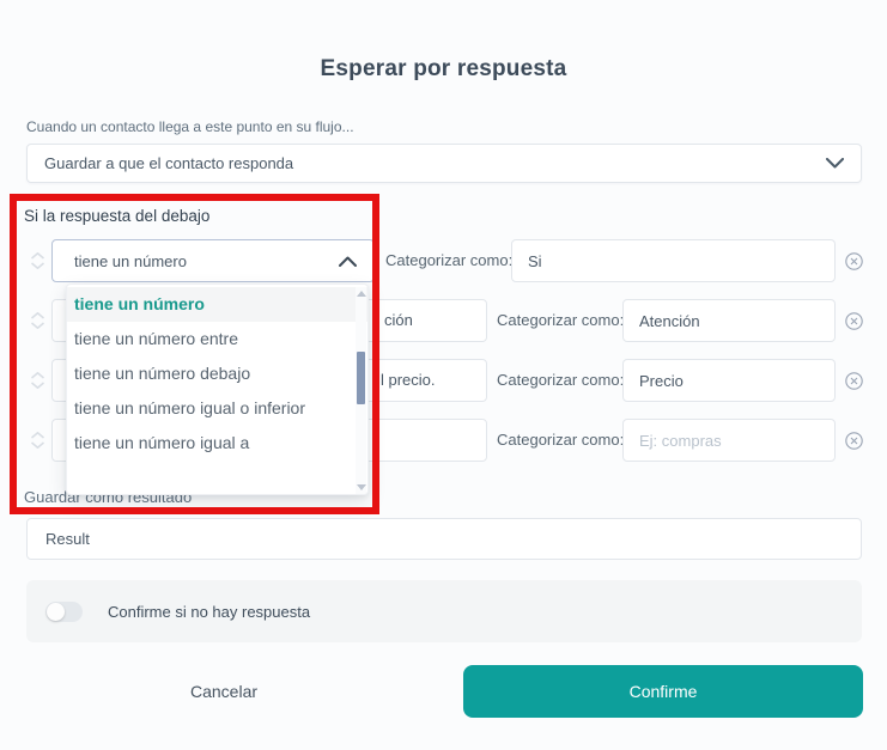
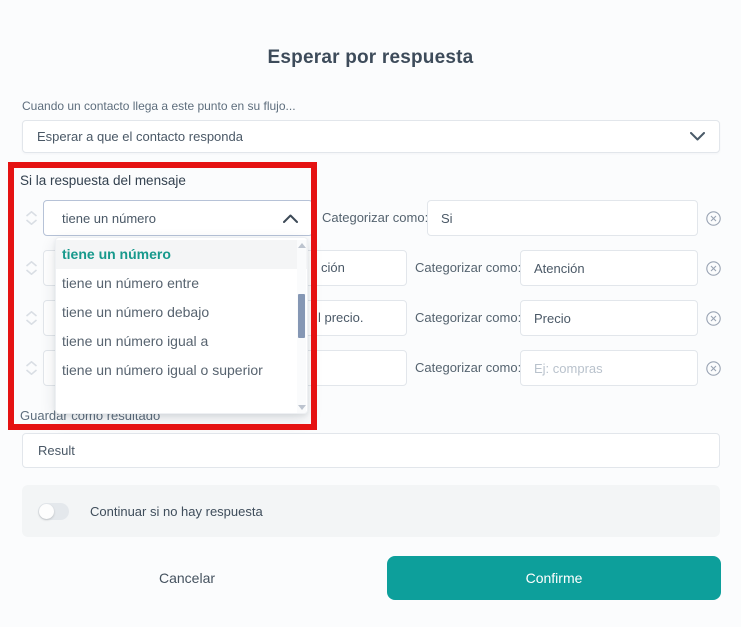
  Esperar por respuesta
  Cuando un contacto llega a este punto en su flujo...
- Guardar a que el contacto responda
+ Esperar a que el contacto responda
- Si la respuesta del debajo
+ Si la respuesta del mensaje
  tiene un número
  Categorizar como
  Si
  ción
  Categorizar como
  Atención
  l precio.
  Categorizar como
  Precio
  Categorizar como
  Ej: compras
  Guardar como resultado
  tiene un número
  tiene un número entre
  tiene un número debajo
- tiene un número igual o inferior
  tiene un número igual a
+ tiene un número igual o superior
  Result
- Confirme si no hay respuesta
+ Continuar si no hay respuesta
  Cancelar
  Confirme
